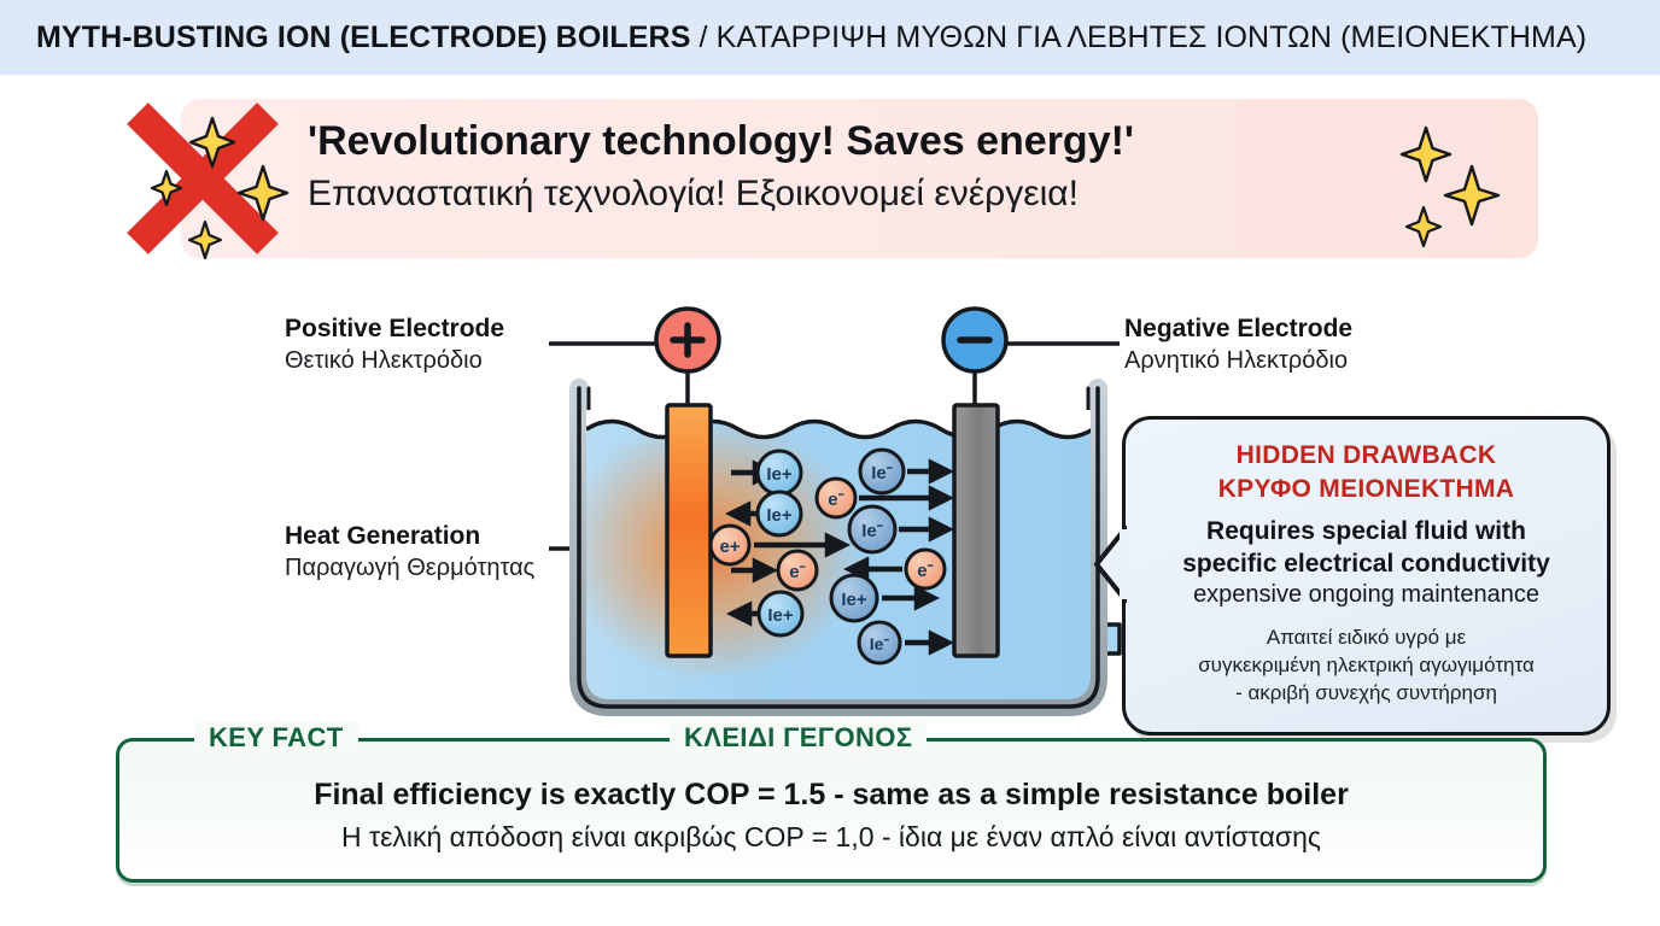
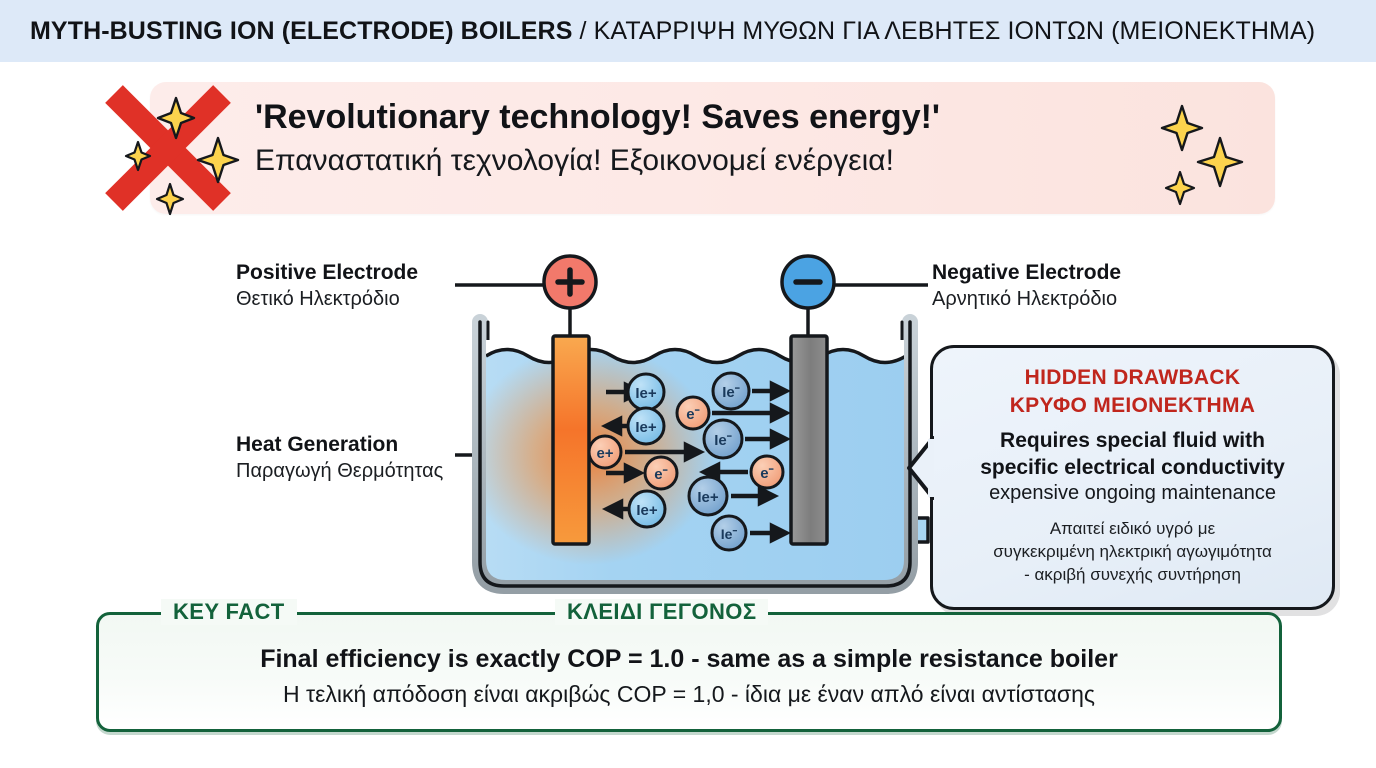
  MYTH-BUSTING ION (ELECTRODE) BOILERS / ΚΑΤΑΡΡΙΨΗ ΜΥΘΩΝ ΓΙΑ ΛΕΒΗΤΕΣ ΙΟΝΤΩΝ (ΜΕΙΟΝΕΚΤΗΜΑ)
  'Revolutionary technology! Saves energy!'
  Επαναστατική τεχνολογία! Εξοικονομεί ενέργεια!
  Positive Electrode
  Θετικό Ηλεκτρόδιο
  Negative Electrode
  Αρνητικό Ηλεκτρόδιο
  Heat Generation
  Παραγωγή Θερμότητας
  Ie+
  Ie+
  e+
  e⁻
  Ie+
  Ie⁻
  e⁻
  Ie⁻
  e⁻
  Ie+
  Ie⁻
  HIDDEN DRAWBACK
  ΚΡΥΦΟ ΜΕΙΟΝΕΚΤΗΜΑ
  Requires special fluid with
  specific electrical conductivity
  expensive ongoing maintenance
  Απαιτεί ειδικό υγρό με
  συγκεκριμένη ηλεκτρική αγωγιμότητα
  - ακριβή συνεχής συντήρηση
  KEY FACT
  ΚΛΕΙΔΙ ΓΕΓΟΝΟΣ
- Final efficiency is exactly COP = 1.5 - same as a simple resistance boiler
+ Final efficiency is exactly COP = 1.0 - same as a simple resistance boiler
  Η τελική απόδοση είναι ακριβώς COP = 1,0 - ίδια με έναν απλό είναι αντίστασης
